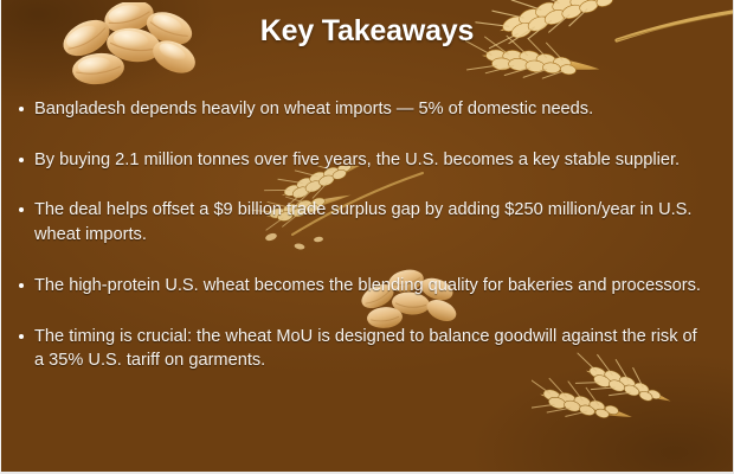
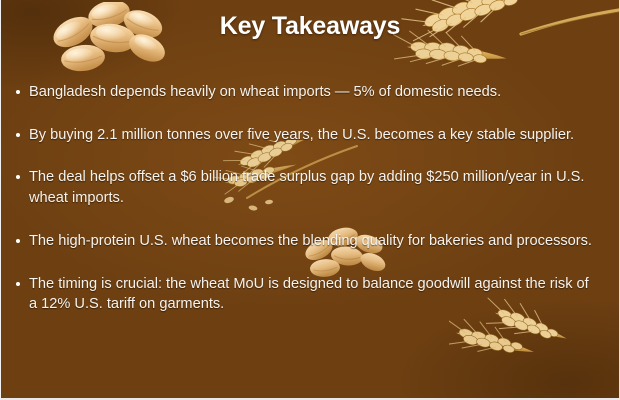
  Key Takeaways
  Bangladesh depends heavily on wheat imports — 5% of domestic needs.
  By buying 2.1 million tonnes over five years, the U.S. becomes a key stable supplier.
- The deal helps offset a $9 billion trade surplus gap by adding $250 million/year in U.S. wheat imports.
+ The deal helps offset a $6 billion trade surplus gap by adding $250 million/year in U.S. wheat imports.
  The high-protein U.S. wheat becomes the blending quality for bakeries and processors.
- The timing is crucial: the wheat MoU is designed to balance goodwill against the risk of a 35% U.S. tariff on garments.
+ The timing is crucial: the wheat MoU is designed to balance goodwill against the risk of a 12% U.S. tariff on garments.
